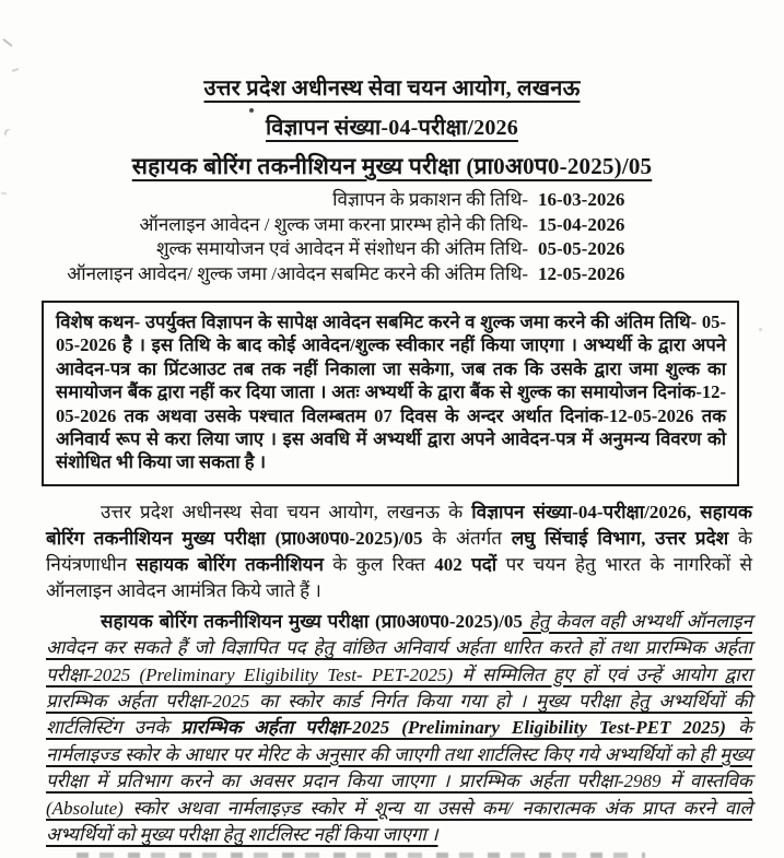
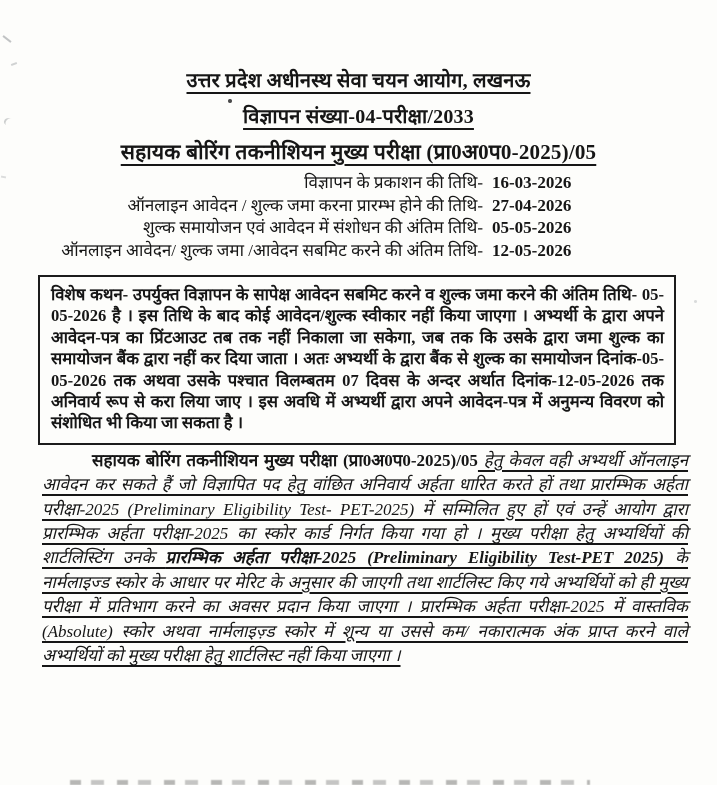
  उत्तर प्रदेश अधीनस्थ सेवा चयन आयोग, लखनऊ
- विज्ञापन संख्या-04-परीक्षा/2026
+ विज्ञापन संख्या-04-परीक्षा/2033
  सहायक बोरिंग तकनीशियन मुख्य परीक्षा (प्रा0अ0प0-2025)/05
  विज्ञापन के प्रकाशन की तिथि-
  16-03-2026
  ऑनलाइन आवेदन / शुल्क जमा करना प्रारम्भ होने की तिथि-
- 15-04-2026
+ 27-04-2026
  शुल्क समायोजन एवं आवेदन में संशोधन की अंतिम तिथि-
  05-05-2026
  ऑनलाइन आवेदन/ शुल्क जमा /आवेदन सबमिट करने की अंतिम तिथि-
  12-05-2026
- विशेष कथन- उपर्युक्त विज्ञापन के सापेक्ष आवेदन सबमिट करने व शुल्क जमा करने की अंतिम तिथि- 05-05-2026 है । इस तिथि के बाद कोई आवेदन/शुल्क स्वीकार नहीं किया जाएगा । अभ्यर्थी के द्वारा अपने आवेदन-पत्र का प्रिंटआउट तब तक नहीं निकाला जा सकेगा, जब तक कि उसके द्वारा जमा शुल्क का समायोजन बैंक द्वारा नहीं कर दिया जाता । अतः अभ्यर्थी के द्वारा बैंक से शुल्क का समायोजन दिनांक-12-05-2026 तक अथवा उसके पश्चात विलम्बतम 07 दिवस के अन्दर अर्थात दिनांक-12-05-2026 तक अनिवार्य रूप से करा लिया जाए । इस अवधि में अभ्यर्थी द्वारा अपने आवेदन-पत्र में अनुमन्य विवरण को संशोधित भी किया जा सकता है ।
+ विशेष कथन- उपर्युक्त विज्ञापन के सापेक्ष आवेदन सबमिट करने व शुल्क जमा करने की अंतिम तिथि- 05-05-2026 है । इस तिथि के बाद कोई आवेदन/शुल्क स्वीकार नहीं किया जाएगा । अभ्यर्थी के द्वारा अपने आवेदन-पत्र का प्रिंटआउट तब तक नहीं निकाला जा सकेगा, जब तक कि उसके द्वारा जमा शुल्क का समायोजन बैंक द्वारा नहीं कर दिया जाता । अतः अभ्यर्थी के द्वारा बैंक से शुल्क का समायोजन दिनांक-05-05-2026 तक अथवा उसके पश्चात विलम्बतम 07 दिवस के अन्दर अर्थात दिनांक-12-05-2026 तक अनिवार्य रूप से करा लिया जाए । इस अवधि में अभ्यर्थी द्वारा अपने आवेदन-पत्र में अनुमन्य विवरण को संशोधित भी किया जा सकता है ।
- उत्तर प्रदेश अधीनस्थ सेवा चयन आयोग, लखनऊ के विज्ञापन संख्या-04-परीक्षा/2026, सहायक बोरिंग तकनीशियन मुख्य परीक्षा (प्रा0अ0प0-2025)/05 के अंतर्गत लघु सिंचाई विभाग, उत्तर प्रदेश के नियंत्रणाधीन सहायक बोरिंग तकनीशियन के कुल रिक्त 402 पदों पर चयन हेतु भारत के नागरिकों से ऑनलाइन आवेदन आमंत्रित किये जाते हैं ।
- सहायक बोरिंग तकनीशियन मुख्य परीक्षा (प्रा0अ0प0-2025)/05 हेतु केवल वही अभ्यर्थी ऑनलाइन आवेदन कर सकते हैं जो विज्ञापित पद हेतु वांछित अनिवार्य अर्हता धारित करते हों तथा प्रारम्भिक अर्हता परीक्षा-2025 (Preliminary Eligibility Test- PET-2025) में सम्मिलित हुए हों एवं उन्हें आयोग द्वारा प्रारम्भिक अर्हता परीक्षा-2025 का स्कोर कार्ड निर्गत किया गया हो । मुख्य परीक्षा हेतु अभ्यर्थियों की शार्टलिस्टिंग उनके प्रारम्भिक अर्हता परीक्षा-2025 (Preliminary Eligibility Test-PET 2025) के नार्मलाइज्ड स्कोर के आधार पर मेरिट के अनुसार की जाएगी तथा शार्टलिस्ट किए गये अभ्यर्थियों को ही मुख्य परीक्षा में प्रतिभाग करने का अवसर प्रदान किया जाएगा । प्रारम्भिक अर्हता परीक्षा-2989 में वास्तविक (Absolute) स्कोर अथवा नार्मलाइज़्ड स्कोर में शून्य या उससे कम/ नकारात्मक अंक प्राप्त करने वाले अभ्यर्थियों को मुख्य परीक्षा हेतु शार्टलिस्ट नहीं किया जाएगा ।
+ सहायक बोरिंग तकनीशियन मुख्य परीक्षा (प्रा0अ0प0-2025)/05 हेतु केवल वही अभ्यर्थी ऑनलाइन आवेदन कर सकते हैं जो विज्ञापित पद हेतु वांछित अनिवार्य अर्हता धारित करते हों तथा प्रारम्भिक अर्हता परीक्षा-2025 (Preliminary Eligibility Test- PET-2025) में सम्मिलित हुए हों एवं उन्हें आयोग द्वारा प्रारम्भिक अर्हता परीक्षा-2025 का स्कोर कार्ड निर्गत किया गया हो । मुख्य परीक्षा हेतु अभ्यर्थियों की शार्टलिस्टिंग उनके प्रारम्भिक अर्हता परीक्षा-2025 (Preliminary Eligibility Test-PET 2025) के नार्मलाइज्ड स्कोर के आधार पर मेरिट के अनुसार की जाएगी तथा शार्टलिस्ट किए गये अभ्यर्थियों को ही मुख्य परीक्षा में प्रतिभाग करने का अवसर प्रदान किया जाएगा । प्रारम्भिक अर्हता परीक्षा-2025 में वास्तविक (Absolute) स्कोर अथवा नार्मलाइज़्ड स्कोर में शून्य या उससे कम/ नकारात्मक अंक प्राप्त करने वाले अभ्यर्थियों को मुख्य परीक्षा हेतु शार्टलिस्ट नहीं किया जाएगा ।
